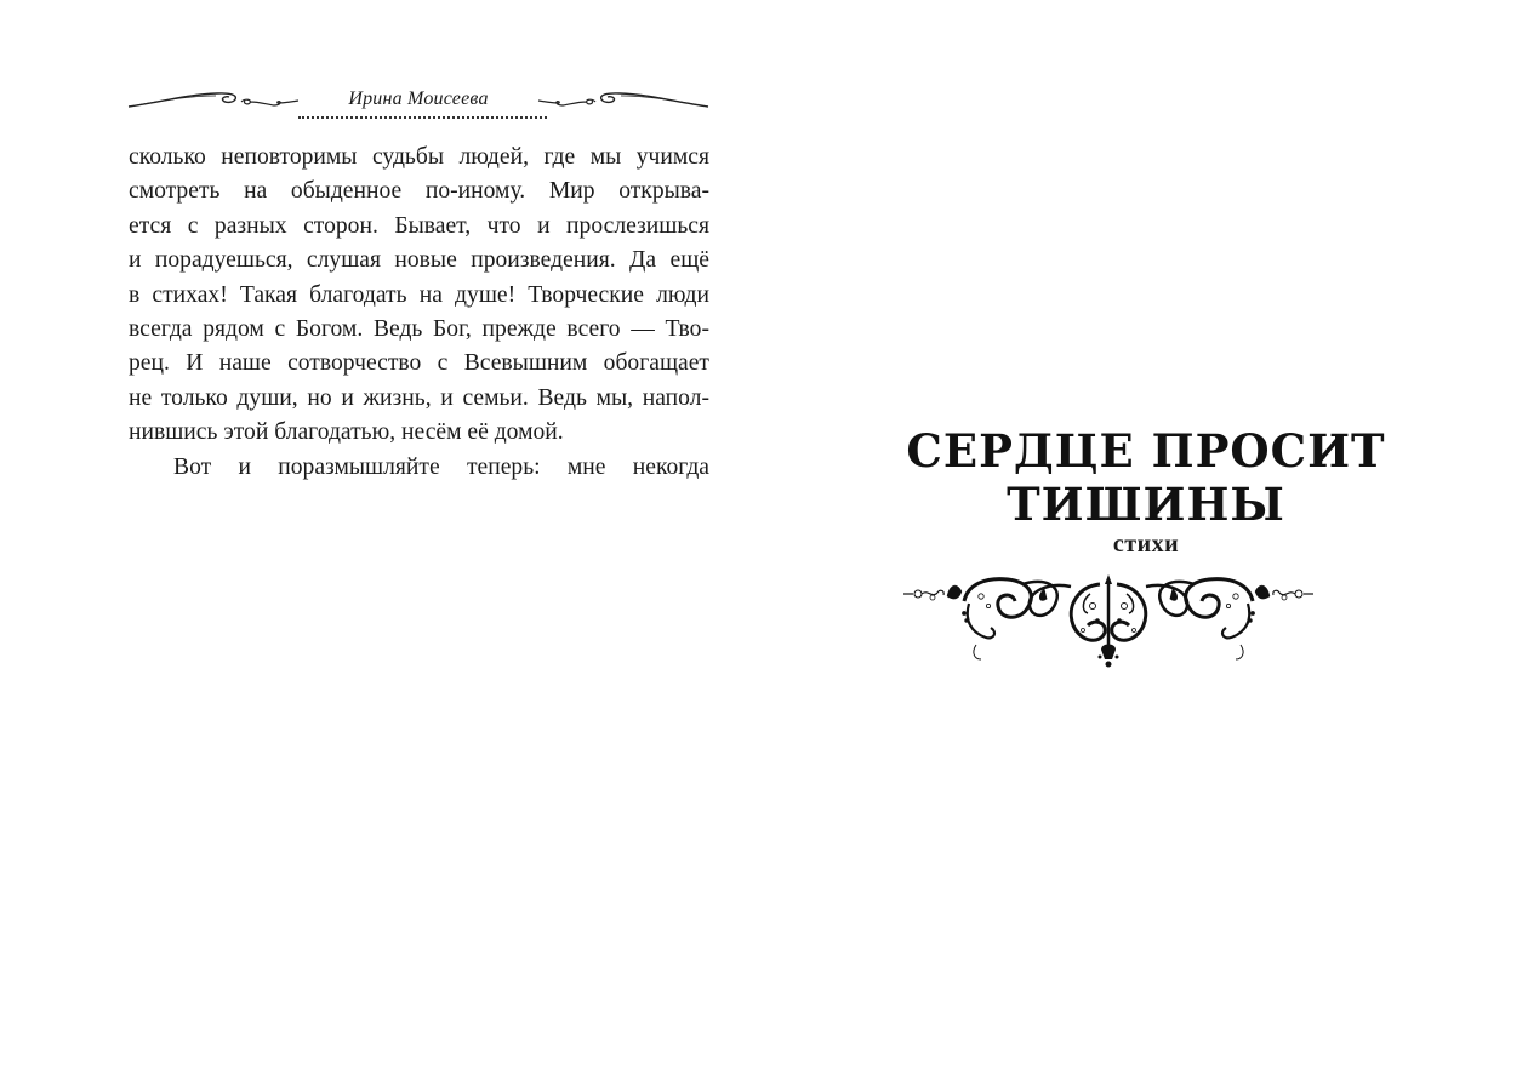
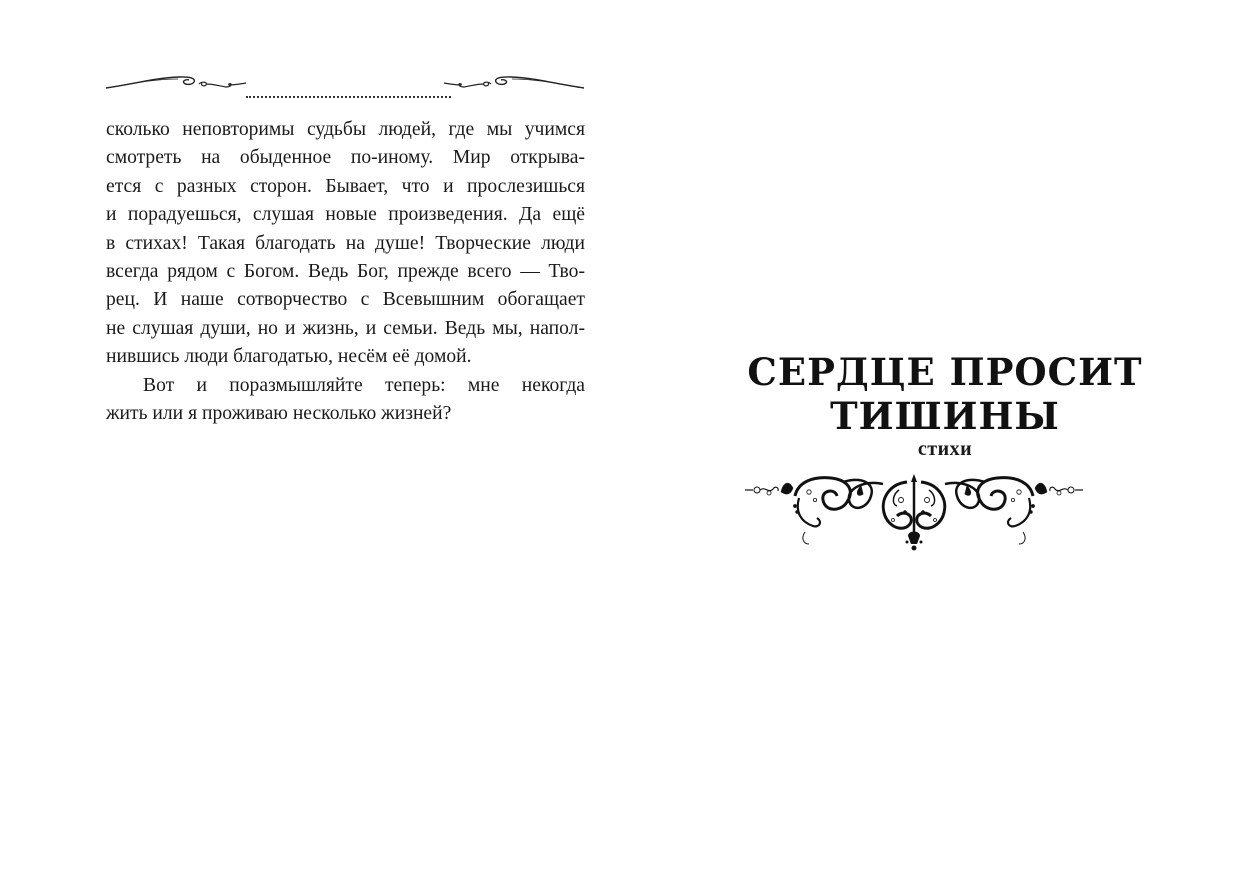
- Ирина Моисеева
  сколько неповторимы судьбы людей, где мы учимся
  смотреть на обыденное по-иному. Мир открыва-
  ется с разных сторон. Бывает, что и прослезишься
  и порадуешься, слушая новые произведения. Да ещё
  в стихах! Такая благодать на душе! Творческие люди
  всегда рядом с Богом. Ведь Бог, прежде всего — Тво-
  рец. И наше сотворчество с Всевышним обогащает
- не только души, но и жизнь, и семьи. Ведь мы, напол-
+ не слушая души, но и жизнь, и семьи. Ведь мы, напол-
- нившись этой благодатью, несём её домой.
+ нившись люди благодатью, несём её домой.
  Вот и поразмышляйте теперь: мне некогда
+ жить или я проживаю несколько жизней?
  СЕРДЦЕ ПРОСИТ
  ТИШИНЫ
  стихи
